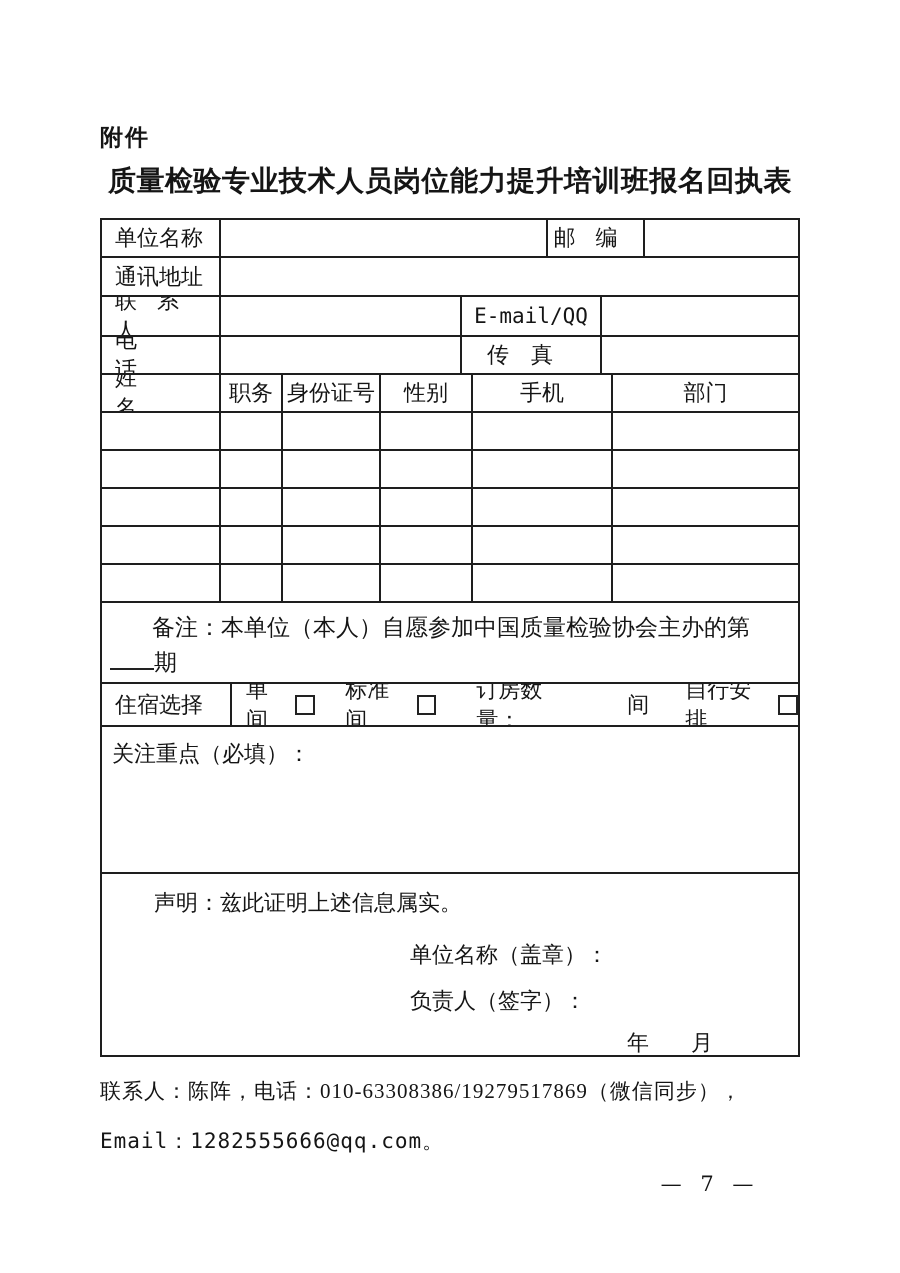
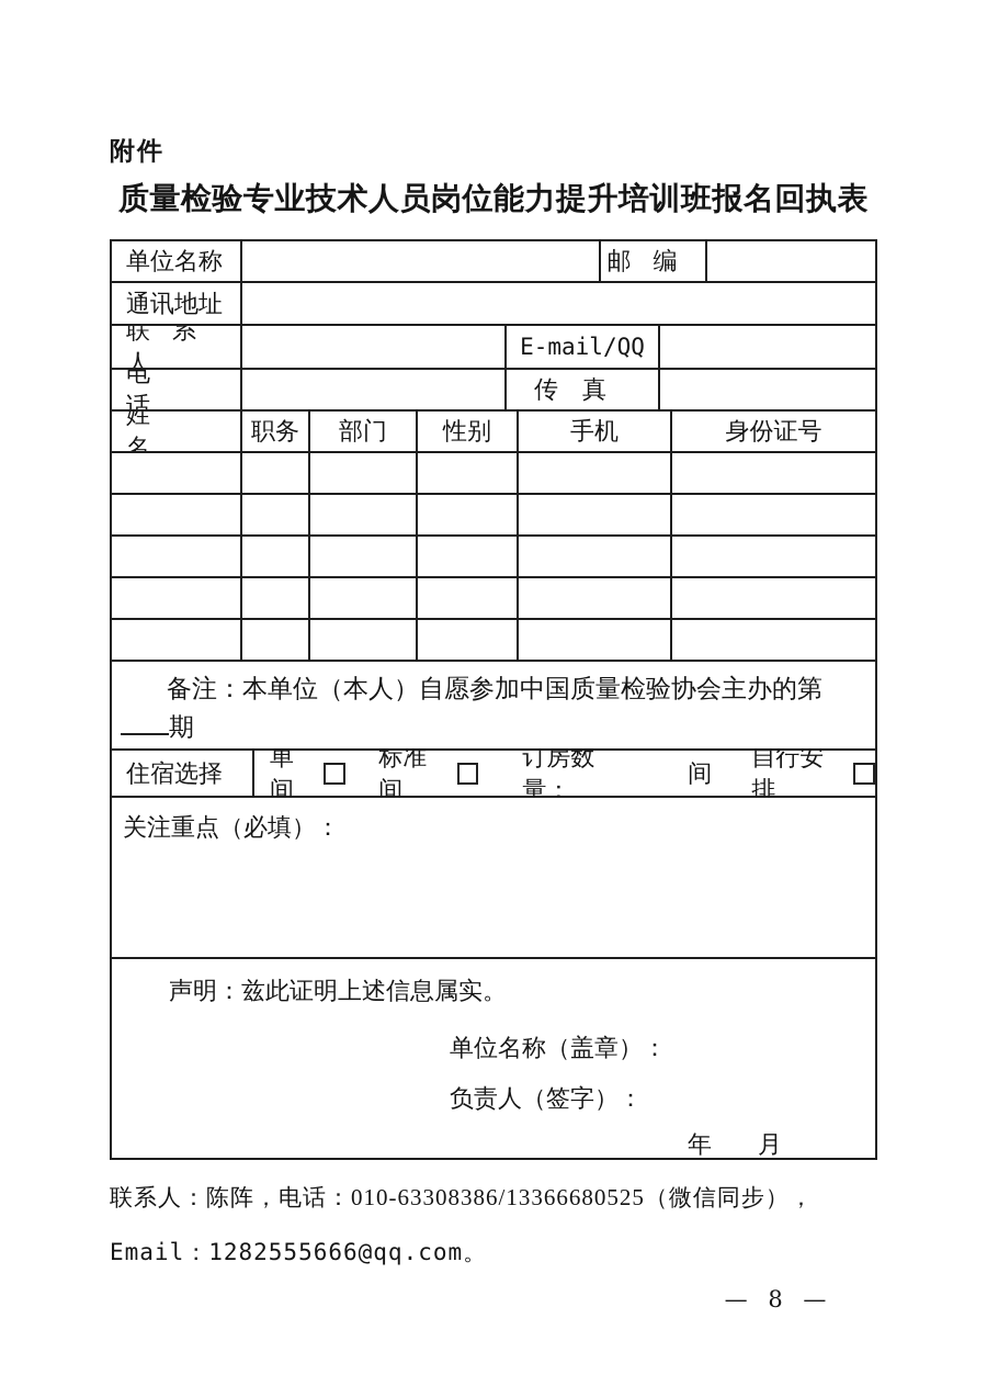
  附件
  质量检验专业技术人员岗位能力提升培训班报名回执表
  单位名称
  邮编
  通讯地址
  联系人
  E-mail/QQ
  电话
  传真
  姓名
  职务
- 身份证号
+ 部门
  性别
  手机
- 部门
+ 身份证号
  备注：本单位（本人）自愿参加中国质量检验协会主办的第期
  住宿选择
  单间
  标准间
  订房数量：
  间
  自行安排
  关注重点（必填）：
  声明：兹此证明上述信息属实。
  单位名称（盖章）：
  负责人（签字）：
- 联系人：陈阵，电话：010-63308386/19279517869（微信同步），
+ 联系人：陈阵，电话：010-63308386/13366680525（微信同步），
  Email：1282555666@qq.com。
- — 7 —
+ — 8 —
